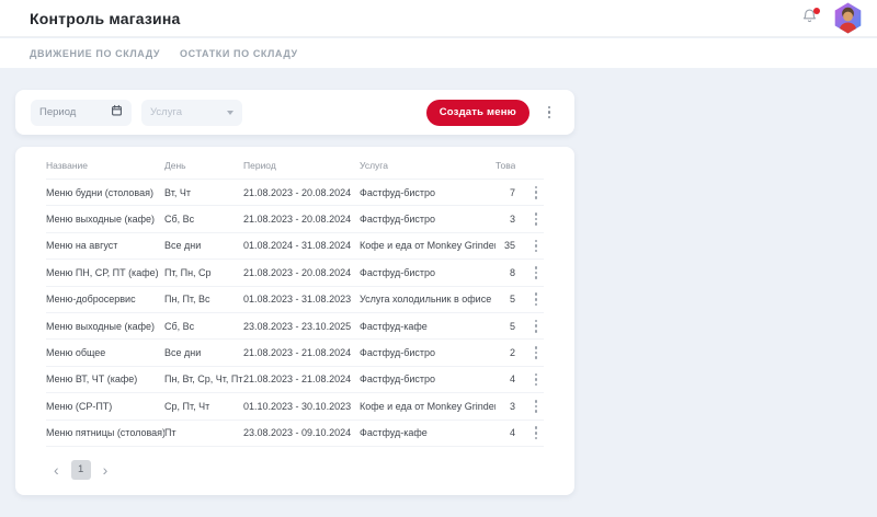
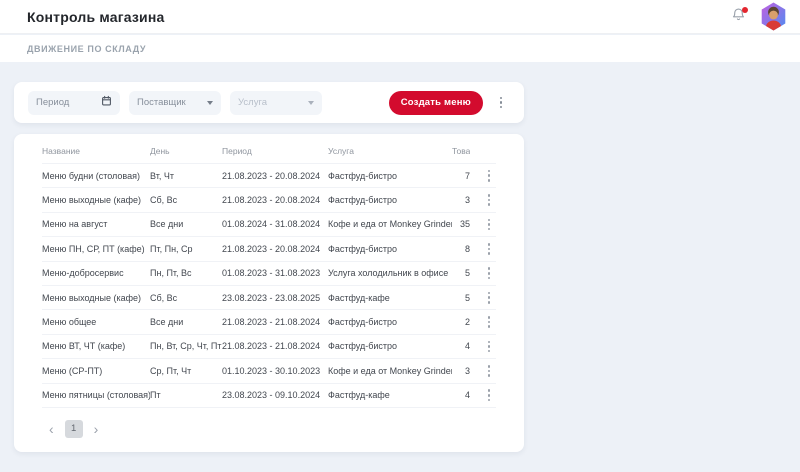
  Контроль магазина
  ДВИЖЕНИЕ ПО СКЛАДУ
- ОСТАТКИ ПО СКЛАДУ
  Период
+ Поставщик
  Услуга
  Создать меню
  Название
  День
  Период
  Услуга
  Меню будни (столовая)
  Вт, Чт
  21.08.2023 - 20.08.2024
  Фастфуд-бистро
  7
  Меню выходные (кафе)
  Сб, Вс
  21.08.2023 - 20.08.2024
  Фастфуд-бистро
  3
  Меню на август
  Все дни
  01.08.2024 - 31.08.2024
  Кофе и еда от Monkey Grinde
  35
  Меню ПН, СР, ПТ (кафе)
  Пт, Пн, Ср
  21.08.2023 - 20.08.2024
  Фастфуд-бистро
  8
  Меню-добросервис
  Пн, Пт, Вс
  01.08.2023 - 31.08.2023
  Услуга холодильник в офисе
  5
  Меню выходные (кафе)
  Сб, Вс
- 23.08.2023 - 23.10.2025
+ 23.08.2023 - 23.08.2025
  Фастфуд-кафе
  5
  Меню общее
  Все дни
  21.08.2023 - 21.08.2024
  Фастфуд-бистро
  2
  Меню ВТ, ЧТ (кафе)
  Пн, Вт, Ср, Чт, Пт
  21.08.2023 - 21.08.2024
  Фастфуд-бистро
  4
  Меню (СР-ПТ)
  Ср, Пт, Чт
  01.10.2023 - 30.10.2023
  Кофе и еда от Monkey Grinde
  3
  Меню пятницы (столовая)
  Пт
  23.08.2023 - 09.10.2024
  Фастфуд-кафе
  4
  ‹
  1
  ›
